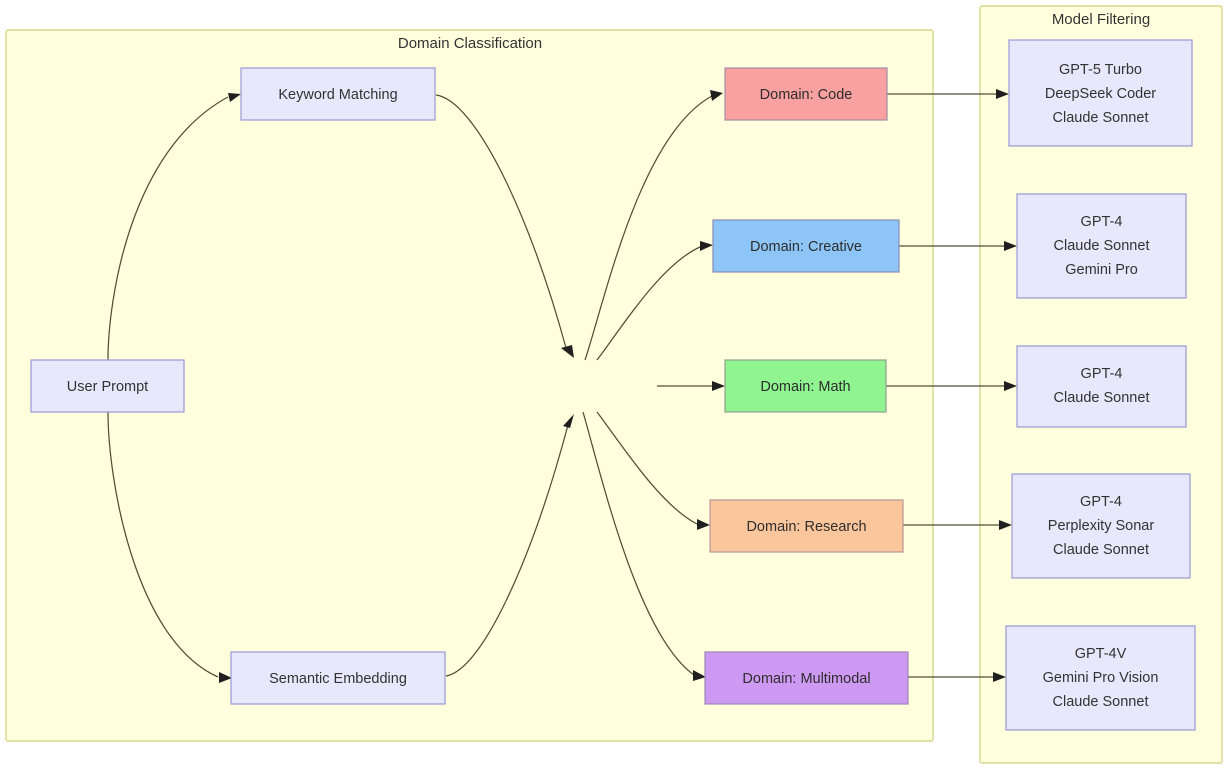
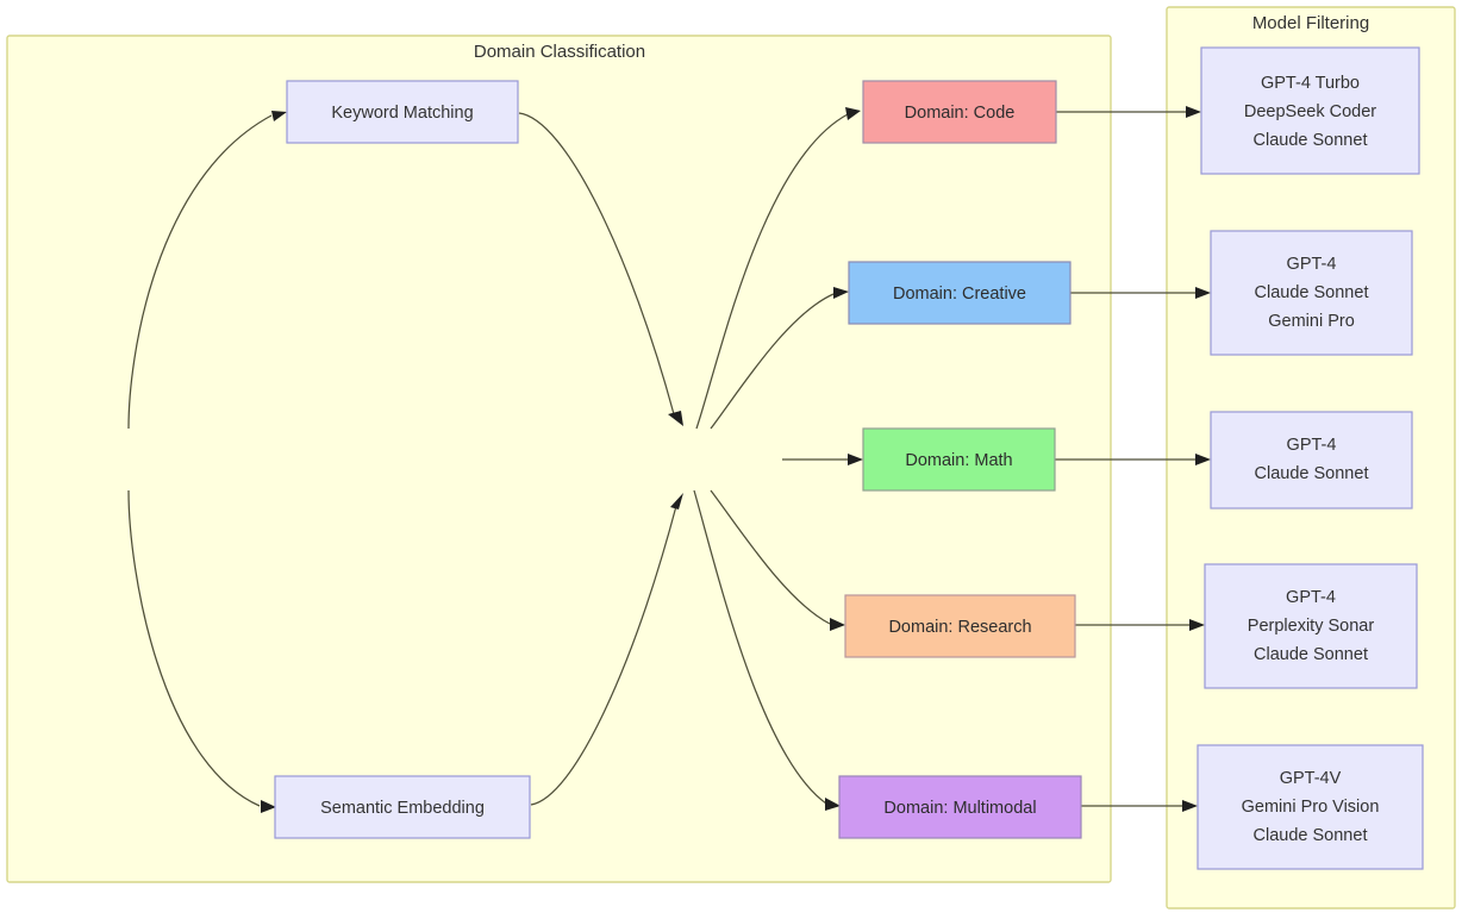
  Domain Classification
  Model Filtering
- User Prompt
  Keyword Matching
  Semantic Embedding
  Domain: Code
  Domain: Creative
  Domain: Math
  Domain: Research
  Domain: Multimodal
- GPT-5 Turbo
+ GPT-4 Turbo
  DeepSeek Coder
  Claude Sonnet
  GPT-4
  Claude Sonnet
  Gemini Pro
  GPT-4
  Claude Sonnet
  GPT-4
  Perplexity Sonar
  Claude Sonnet
  GPT-4V
  Gemini Pro Vision
  Claude Sonnet
